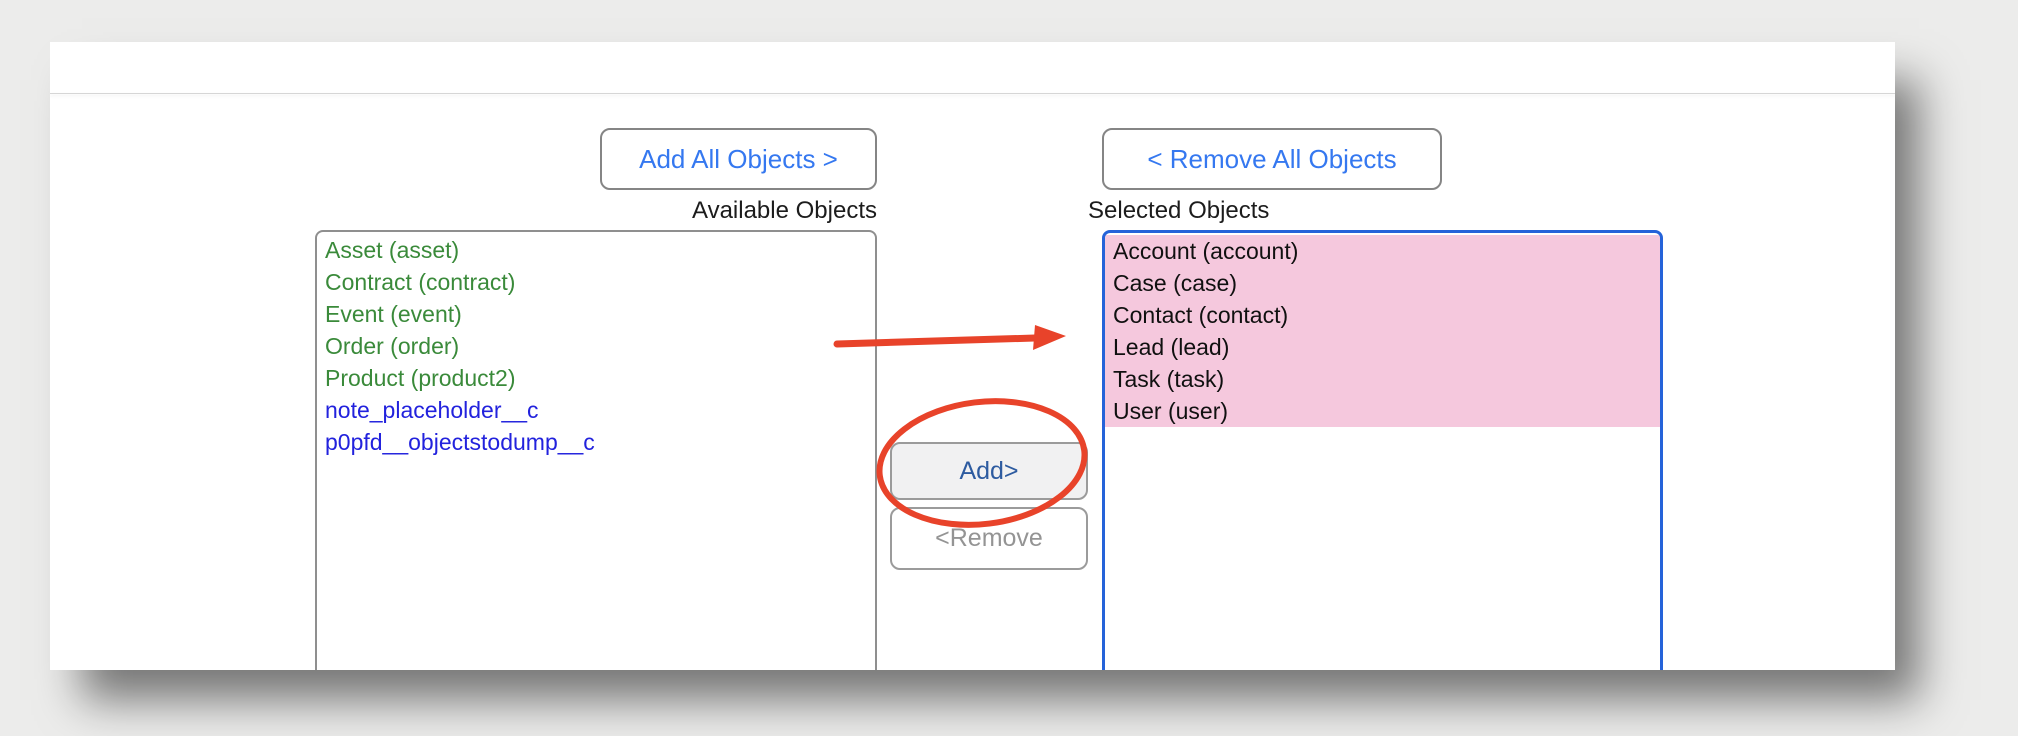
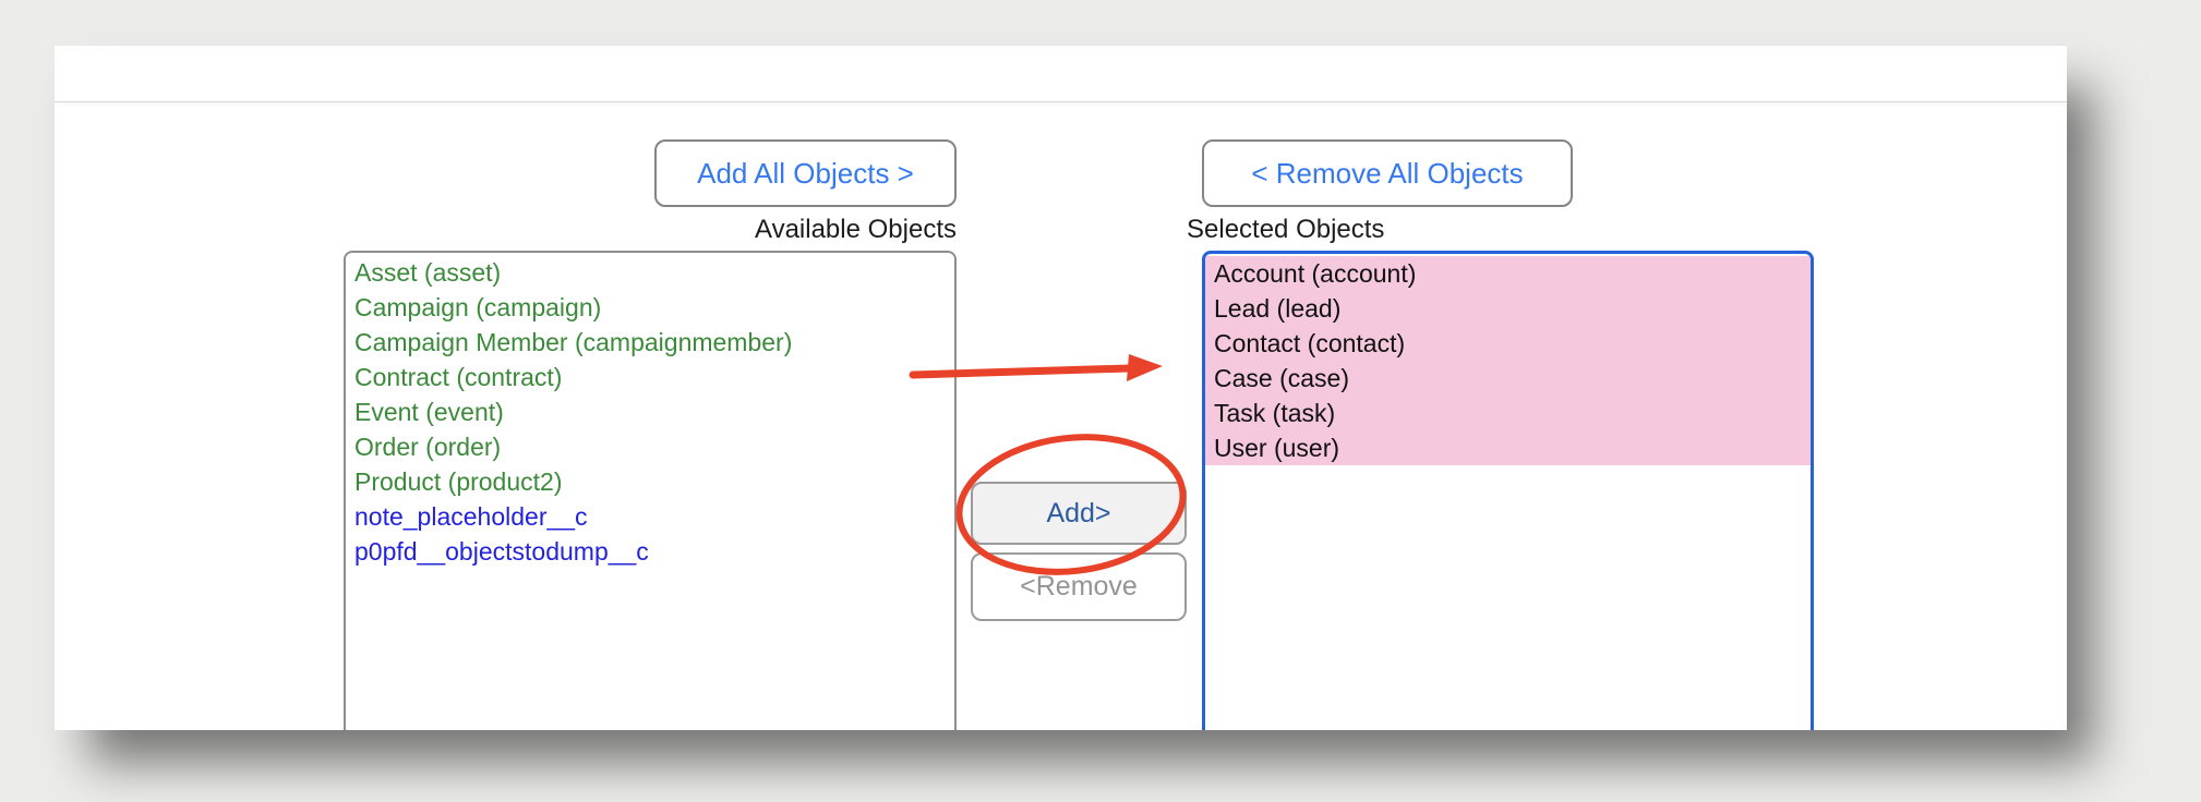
  Add All Objects >
  < Remove All Objects
  Available Objects
  Selected Objects
  Asset (asset)
+ Campaign (campaign)
+ Campaign Member (campaignmember)
  Contract (contract)
  Event (event)
  Order (order)
  Product (product2)
  note_placeholder__c
  p0pfd__objectstodump__c
  Account (account)
- Case (case)
+ Lead (lead)
  Contact (contact)
- Lead (lead)
+ Case (case)
  Task (task)
  User (user)
  Add>
  <Remove
